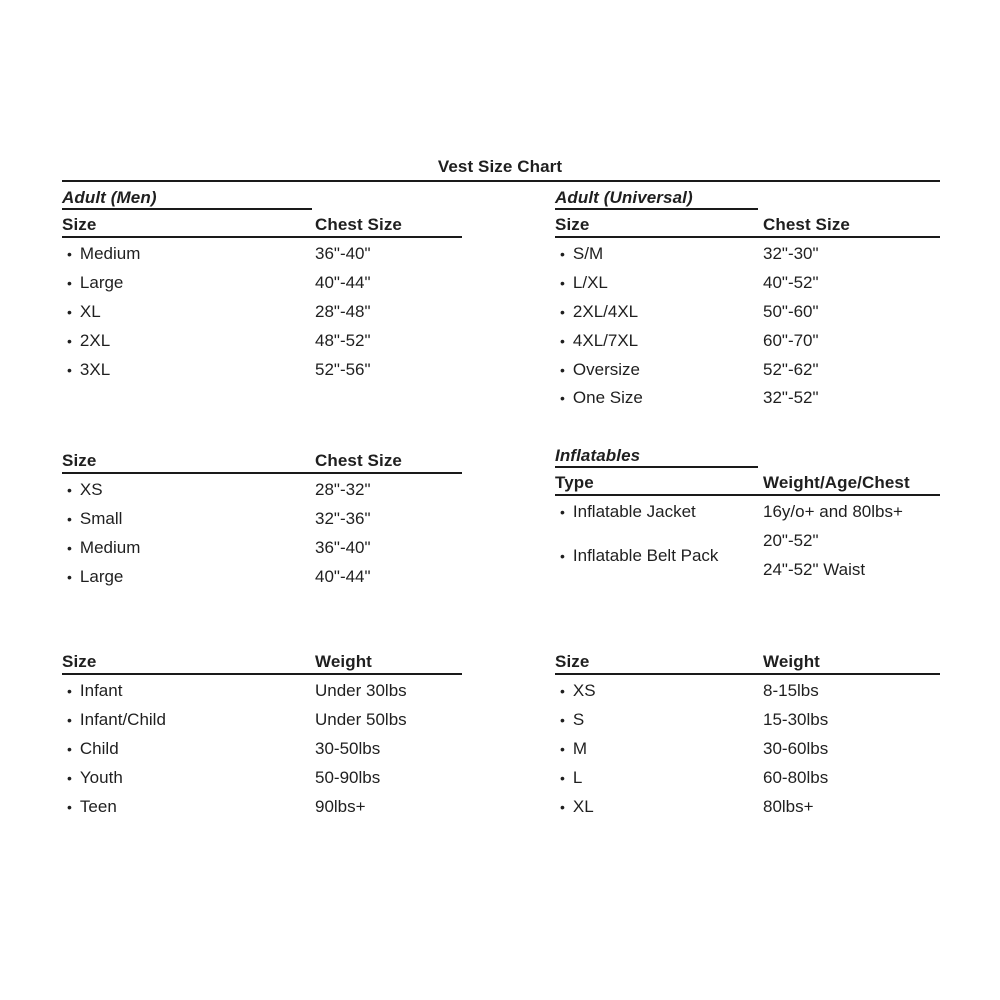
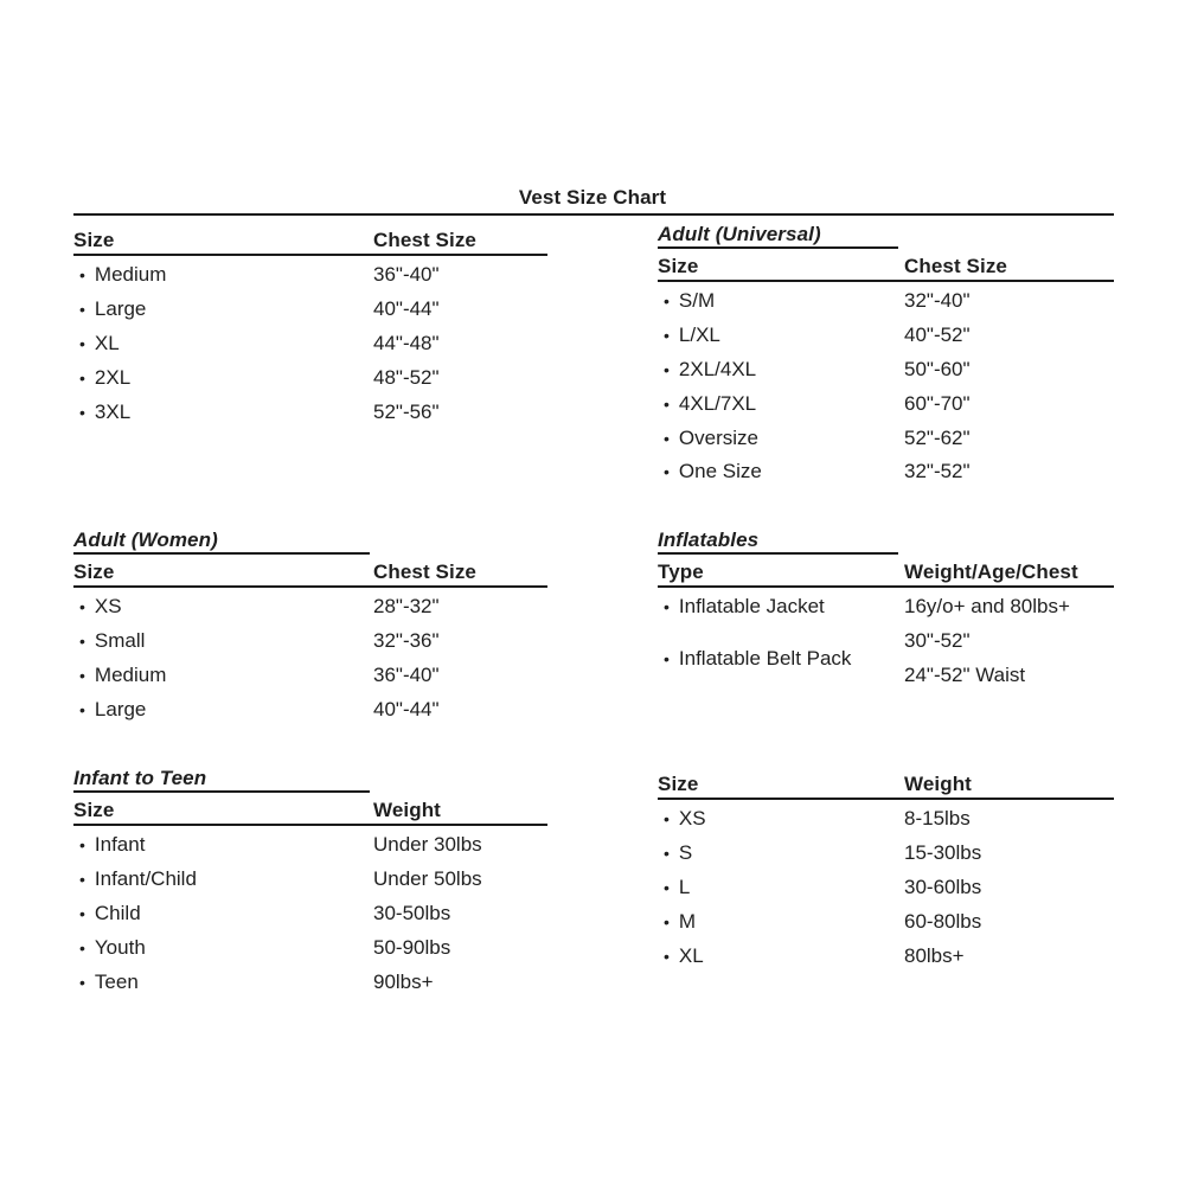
  Vest Size Chart
- Adult (Men)
  Size
  Chest Size
  •
  Medium
  36"-40"
  •
  Large
  40"-44"
  •
  XL
- 28"-48"
+ 44"-48"
  •
  2XL
  48"-52"
  •
  3XL
  52"-56"
  Adult (Universal)
  Size
  Chest Size
  •
  S/M
- 32"-30"
+ 32"-40"
  •
  L/XL
  40"-52"
  •
  2XL/4XL
  50"-60"
  •
  4XL/7XL
  60"-70"
  •
  Oversize
  52"-62"
  •
  One Size
  32"-52"
+ Adult (Women)
  Size
  Chest Size
  •
  XS
  28"-32"
  •
  Small
  32"-36"
  •
  Medium
  36"-40"
  •
  Large
  40"-44"
  Inflatables
  Type
  Weight/Age/Chest
  •
  Inflatable Jacket
  16y/o+ and 80lbs+
  •
  Inflatable Belt Pack
- 20"-52"
+ 30"-52"
  24"-52" Waist
+ Infant to Teen
  Size
  Weight
  •
  Infant
  Under 30lbs
  •
  Infant/Child
  Under 50lbs
  •
  Child
  30-50lbs
  •
  Youth
  50-90lbs
  •
  Teen
  90lbs+
  Size
  Weight
  •
  XS
  8-15lbs
  •
  S
  15-30lbs
  •
- M
+ L
  30-60lbs
  •
- L
+ M
  60-80lbs
  •
  XL
  80lbs+
